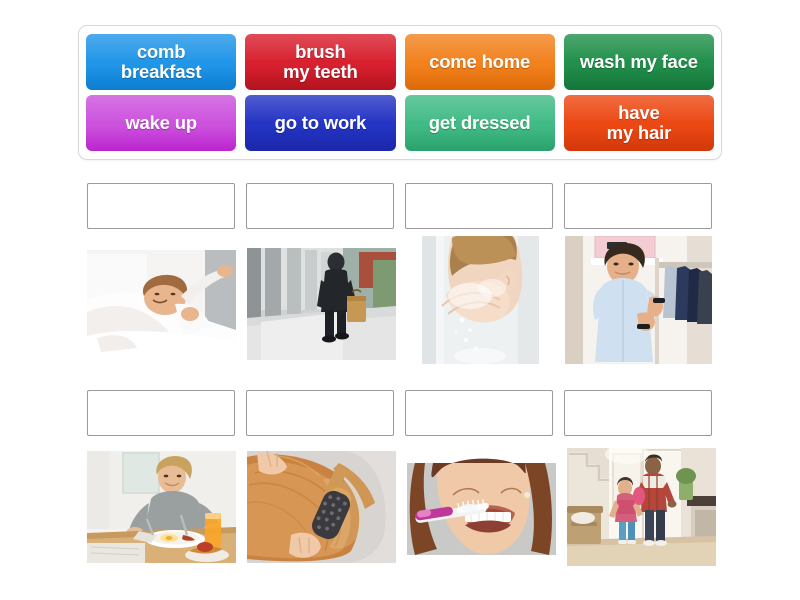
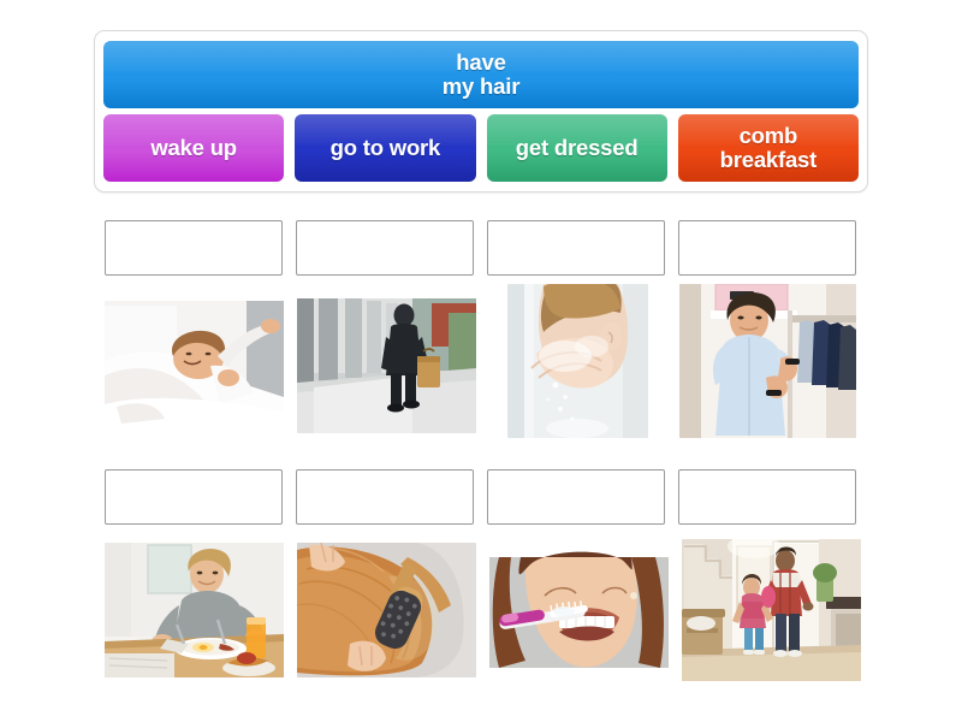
- comb
+ have
- breakfast
+ my hair
- brush
- my teeth
- come home
- wash my face
  wake up
  go to work
  get dressed
- have
+ comb
- my hair
+ breakfast
